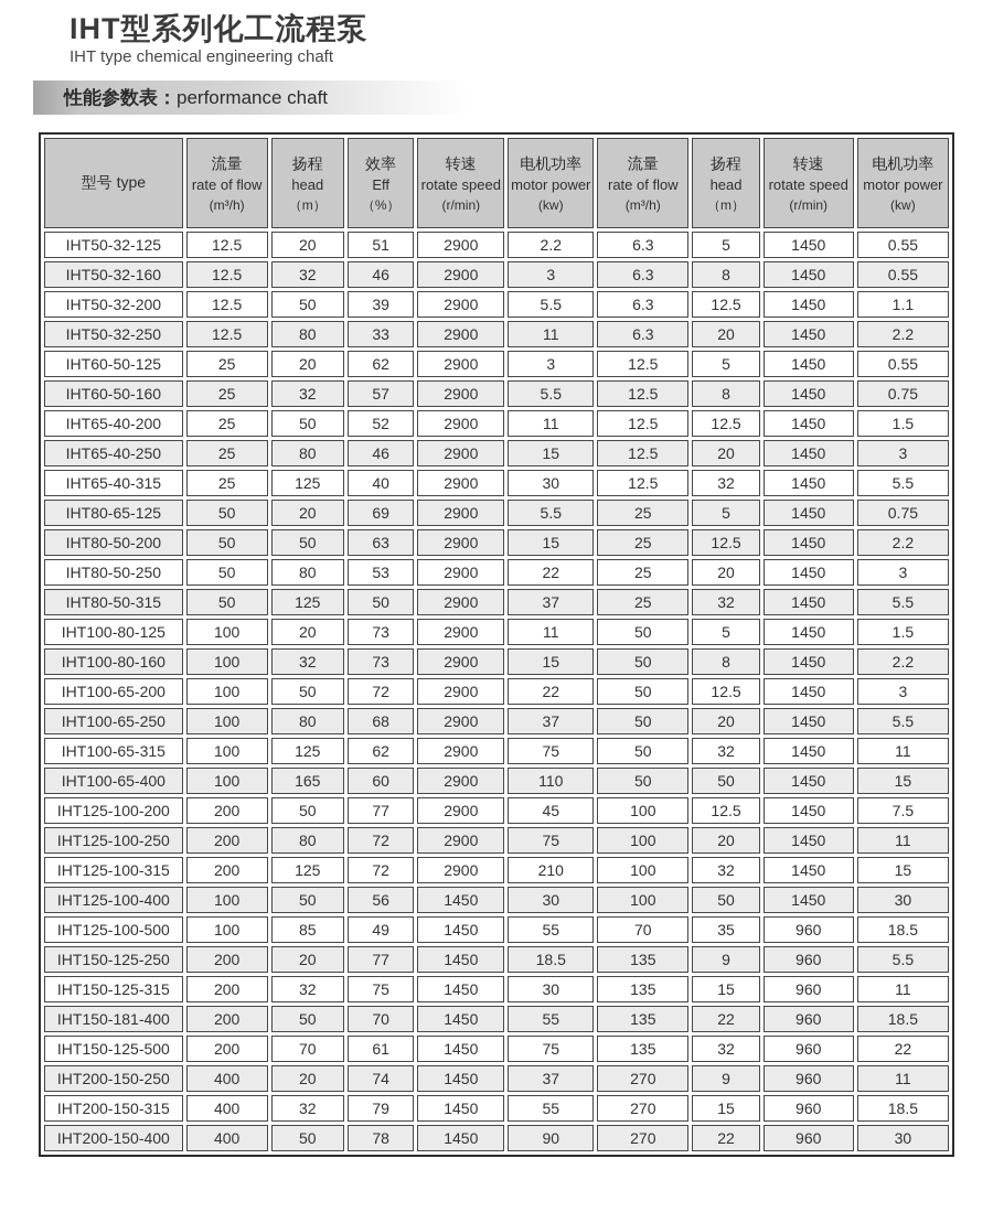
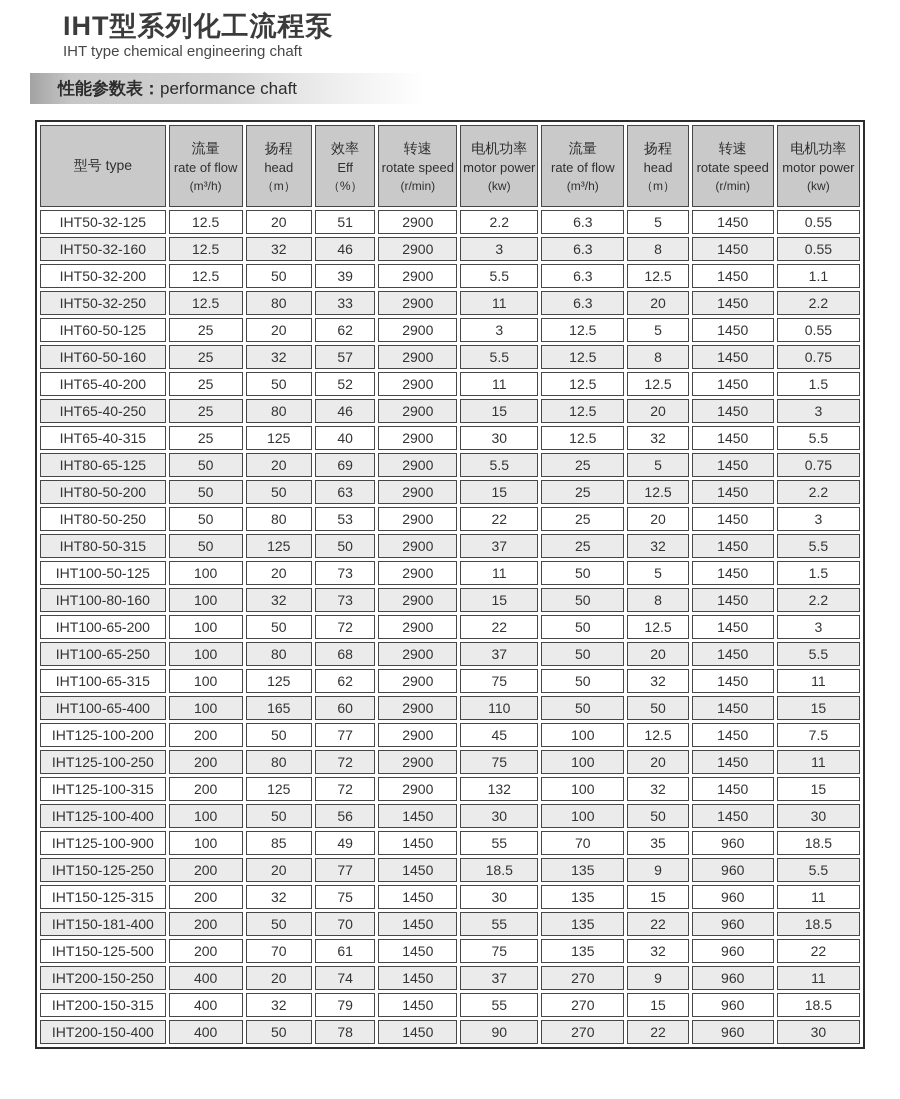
  IHT型系列化工流程泵
  IHT type chemical engineering chaft
  性能参数表：performance chaft
  型号 type	流量rate of flow(m³/h)	扬程head（m）	效率Eff（%）	转速rotate speed(r/min)	电机功率motor power(kw)	流量rate of flow(m³/h)	扬程head（m）	转速rotate speed(r/min)	电机功率motor power(kw)
  IHT50-32-125	12.5	20	51	2900	2.2	6.3	5	1450	0.55
  IHT50-32-160	12.5	32	46	2900	3	6.3	8	1450	0.55
  IHT50-32-200	12.5	50	39	2900	5.5	6.3	12.5	1450	1.1
  IHT50-32-250	12.5	80	33	2900	11	6.3	20	1450	2.2
  IHT60-50-125	25	20	62	2900	3	12.5	5	1450	0.55
  IHT60-50-160	25	32	57	2900	5.5	12.5	8	1450	0.75
  IHT65-40-200	25	50	52	2900	11	12.5	12.5	1450	1.5
  IHT65-40-250	25	80	46	2900	15	12.5	20	1450	3
  IHT65-40-315	25	125	40	2900	30	12.5	32	1450	5.5
  IHT80-65-125	50	20	69	2900	5.5	25	5	1450	0.75
  IHT80-50-200	50	50	63	2900	15	25	12.5	1450	2.2
  IHT80-50-250	50	80	53	2900	22	25	20	1450	3
  IHT80-50-315	50	125	50	2900	37	25	32	1450	5.5
- IHT100-80-125	100	20	73	2900	11	50	5	1450	1.5
+ IHT100-50-125	100	20	73	2900	11	50	5	1450	1.5
  IHT100-80-160	100	32	73	2900	15	50	8	1450	2.2
  IHT100-65-200	100	50	72	2900	22	50	12.5	1450	3
  IHT100-65-250	100	80	68	2900	37	50	20	1450	5.5
  IHT100-65-315	100	125	62	2900	75	50	32	1450	11
  IHT100-65-400	100	165	60	2900	110	50	50	1450	15
  IHT125-100-200	200	50	77	2900	45	100	12.5	1450	7.5
  IHT125-100-250	200	80	72	2900	75	100	20	1450	11
- IHT125-100-315	200	125	72	2900	210	100	32	1450	15
+ IHT125-100-315	200	125	72	2900	132	100	32	1450	15
  IHT125-100-400	100	50	56	1450	30	100	50	1450	30
- IHT125-100-500	100	85	49	1450	55	70	35	960	18.5
+ IHT125-100-900	100	85	49	1450	55	70	35	960	18.5
  IHT150-125-250	200	20	77	1450	18.5	135	9	960	5.5
  IHT150-125-315	200	32	75	1450	30	135	15	960	11
  IHT150-181-400	200	50	70	1450	55	135	22	960	18.5
  IHT150-125-500	200	70	61	1450	75	135	32	960	22
  IHT200-150-250	400	20	74	1450	37	270	9	960	11
  IHT200-150-315	400	32	79	1450	55	270	15	960	18.5
  IHT200-150-400	400	50	78	1450	90	270	22	960	30
